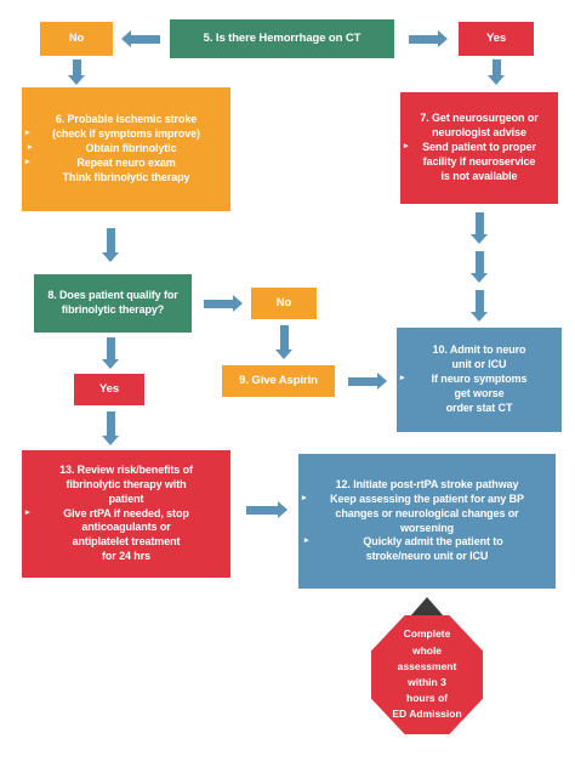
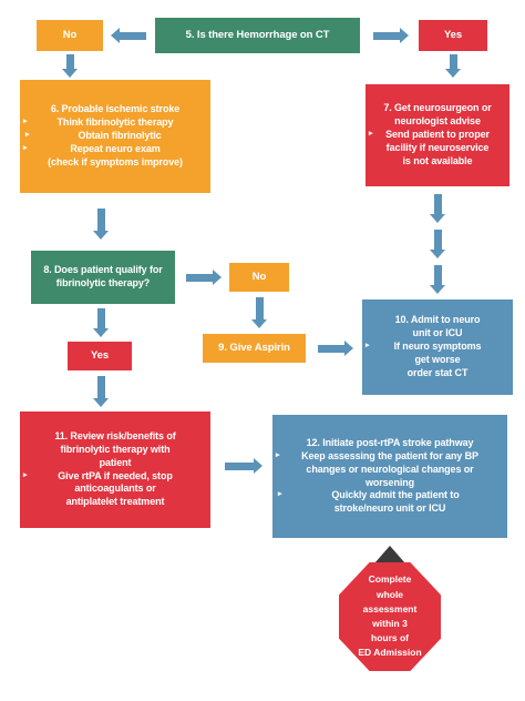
  No
  5. Is there Hemorrhage on CT
  Yes
  6. Probable ischemic stroke
- (check if symptoms improve)
+ Think fibrinolytic therapy
  Obtain fibrinolytic
  Repeat neuro exam
- Think fibrinolytic therapy
+ (check if symptoms improve)
  7. Get neurosurgeon or
  neurologist advise
  Send patient to proper
  facility if neuroservice
  is not available
  8. Does patient qualify for
  fibrinolytic therapy?
  No
  9. Give Aspirin
  10. Admit to neuro
  unit or ICU
  If neuro symptoms
  get worse
  order stat CT
  Yes
- 13. Review risk/benefits of
+ 11. Review risk/benefits of
  fibrinolytic therapy with
  patient
  Give rtPA if needed, stop
  anticoagulants or
  antiplatelet treatment
- for 24 hrs
  12. Initiate post-rtPA stroke pathway
  Keep assessing the patient for any BP
  changes or neurological changes or
  worsening
  Quickly admit the patient to
  stroke/neuro unit or ICU
  Complete
  whole
  assessment
  within 3
  hours of
  ED Admission
